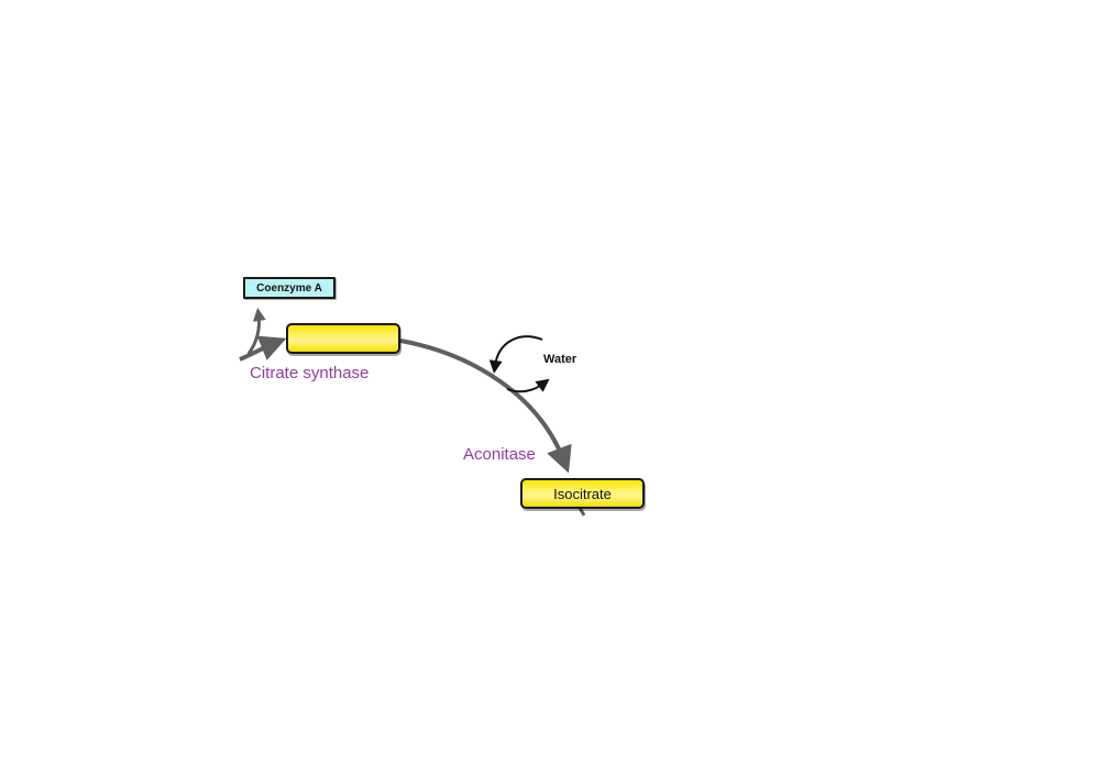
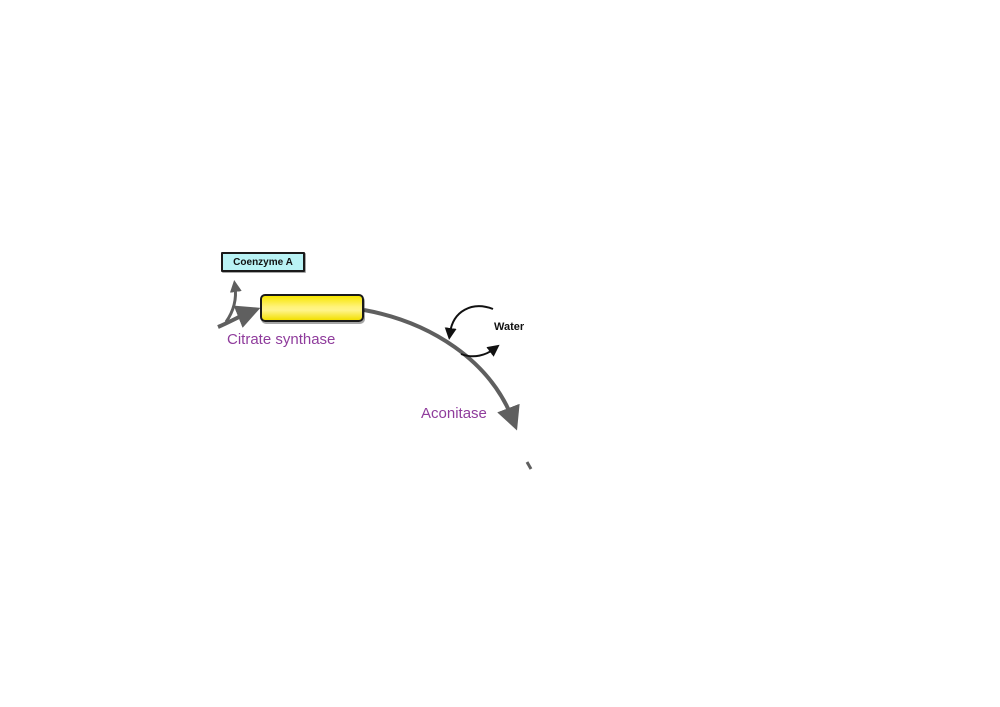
  Coenzyme A
  Citrate synthase
  Water
  Aconitase
- Isocitrate
